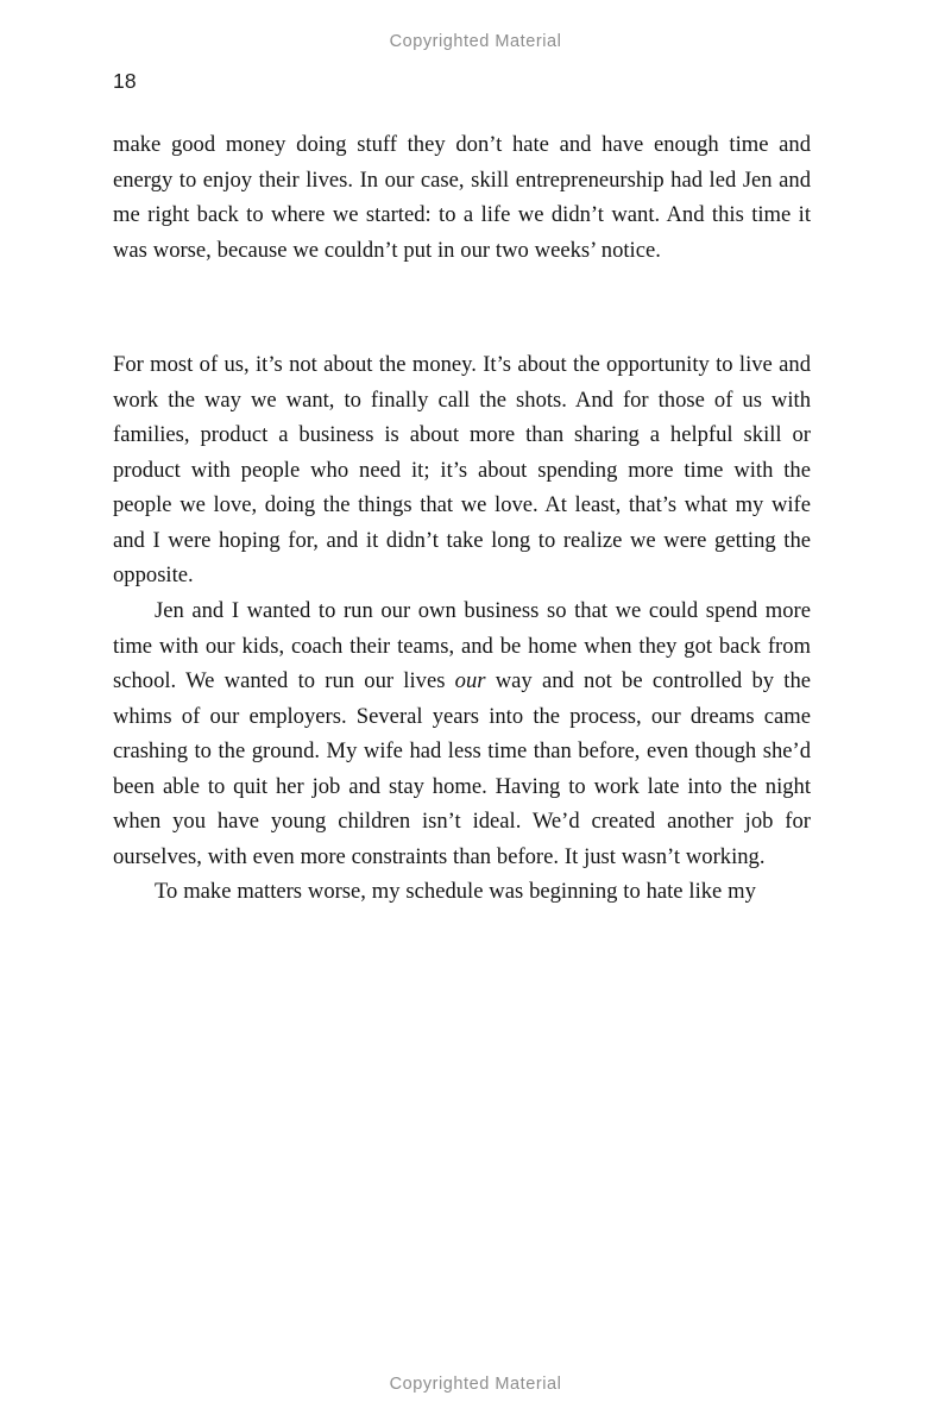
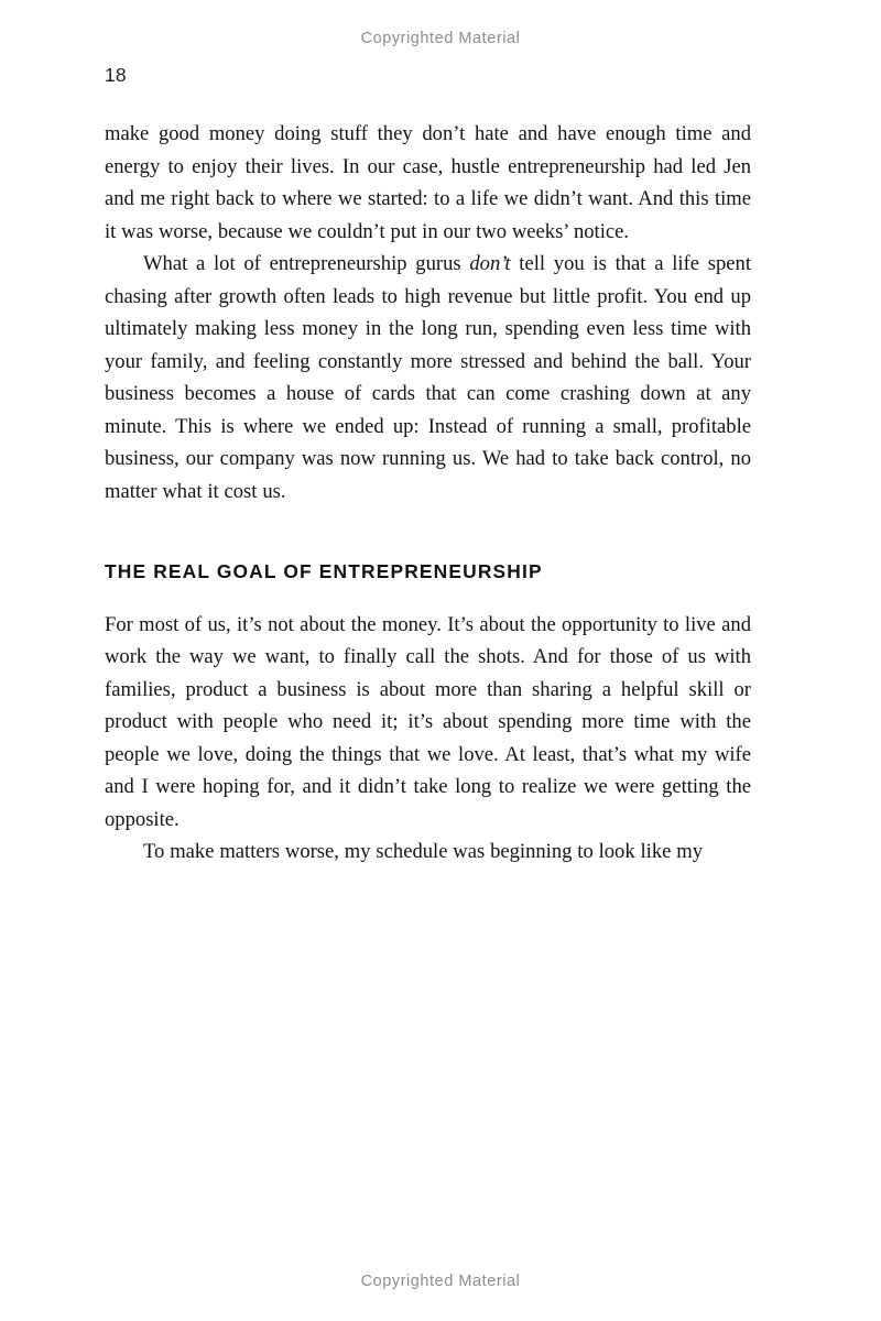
  Copyrighted Material
  18
- make good money doing stuff they don’t hate and have enough time and energy to enjoy their lives. In our case, skill entrepreneurship had led Jen and me right back to where we started: to a life we didn’t want. And this time it was worse, because we couldn’t put in our two weeks’ notice.
+ make good money doing stuff they don’t hate and have enough time and energy to enjoy their lives. In our case, hustle entrepreneurship had led Jen and me right back to where we started: to a life we didn’t want. And this time it was worse, because we couldn’t put in our two weeks’ notice.
+ What a lot of entrepreneurship gurus don’t tell you is that a life spent chasing after growth often leads to high revenue but little profit. You end up ultimately making less money in the long run, spending even less time with your family, and feeling constantly more stressed and behind the ball. Your business becomes a house of cards that can come crashing down at any minute. This is where we ended up: Instead of running a small, profitable business, our company was now running us. We had to take back control, no matter what it cost us.
+ THE REAL GOAL OF ENTREPRENEURSHIP
  For most of us, it’s not about the money. It’s about the opportunity to live and work the way we want, to finally call the shots. And for those of us with families, product a business is about more than sharing a helpful skill or product with people who need it; it’s about spending more time with the people we love, doing the things that we love. At least, that’s what my wife and I were hoping for, and it didn’t take long to realize we were getting the opposite.
- Jen and I wanted to run our own business so that we could spend more time with our kids, coach their teams, and be home when they got back from school. We wanted to run our lives our way and not be controlled by the whims of our employers. Several years into the pro­cess, our dreams came crashing to the ground. My wife had less time than before, even though she’d been able to quit her job and stay home. Having to work late into the night when you have young children isn’t ideal. We’d created another job for ourselves, with even more constraints than before. It just wasn’t working.
- To make matters worse, my schedule was beginning to hate like my
+ To make matters worse, my schedule was beginning to look like my
  Copyrighted Material
